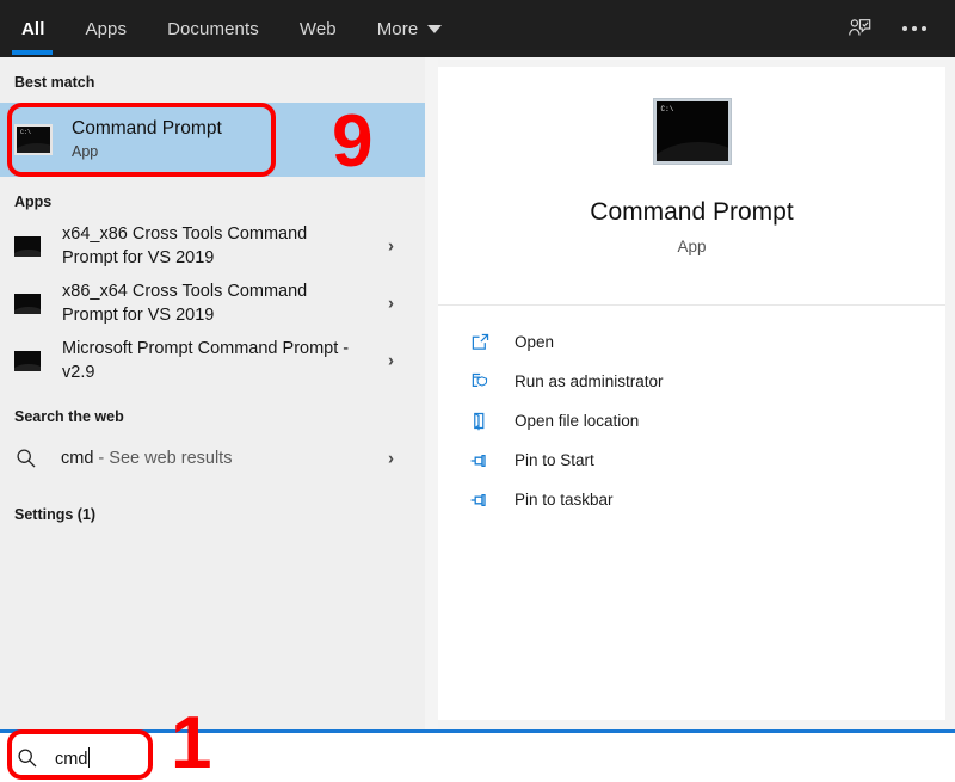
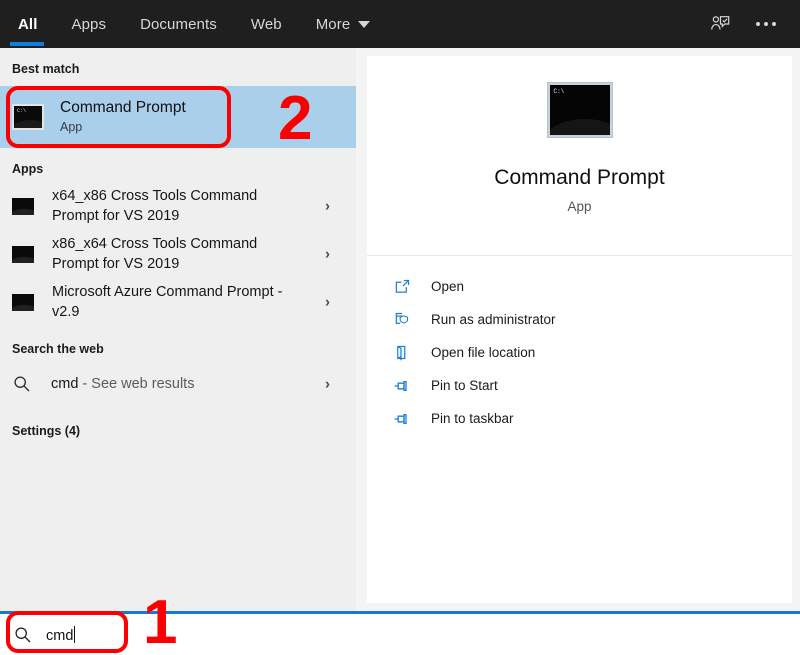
  All
  Apps
  Documents
  Web
  More
  Best match
  Command Prompt
  App
  Apps
  x64_x86 Cross Tools Command Prompt for VS 2019
  ›
  x86_x64 Cross Tools Command Prompt for VS 2019
  ›
- Microsoft Prompt Command Prompt - v2.9
+ Microsoft Azure Command Prompt - v2.9
  ›
  Search the web
  cmd - See web results
  ›
- Settings (1)
+ Settings (4)
  Command Prompt
  App
  Open
  Run as administrator
  Open file location
  Pin to Start
  Pin to taskbar
  cmd
- 9
+ 2
  1
